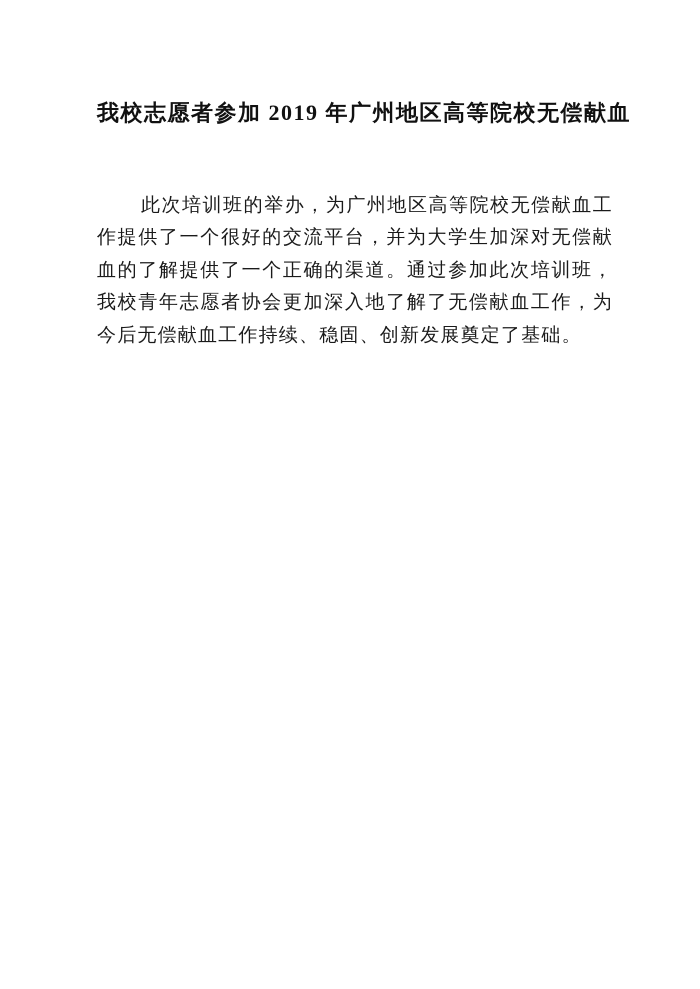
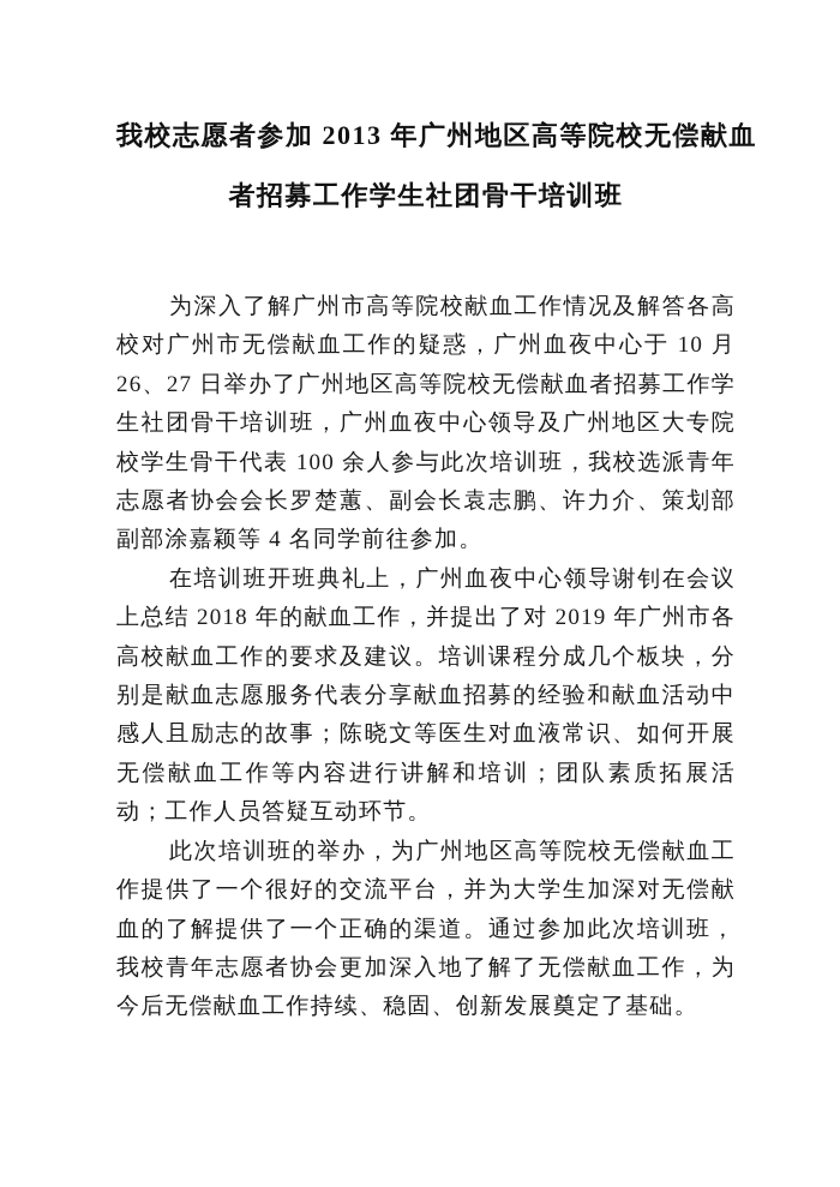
- 我校志愿者参加 2019 年广州地区高等院校无偿献血
+ 我校志愿者参加 2013 年广州地区高等院校无偿献血
+ 者招募工作学生社团骨干培训班
+ 为深入了解广州市高等院校献血工作情况及解答各高校对广州市无偿献血工作的疑惑，广州血夜中心于 10 月 26、27 日举办了广州地区高等院校无偿献血者招募工作学生社团骨干培训班，广州血夜中心领导及广州地区大专院校学生骨干代表 100 余人参与此次培训班，我校选派青年志愿者协会会长罗楚蕙、副会长袁志鹏、许力介、策划部副部涂嘉颖等 4 名同学前往参加。
+ 在培训班开班典礼上，广州血夜中心领导谢钊在会议上总结 2018 年的献血工作，并提出了对 2019 年广州市各高校献血工作的要求及建议。培训课程分成几个板块，分别是献血志愿服务代表分享献血招募的经验和献血活动中感人且励志的故事；陈晓文等医生对血液常识、如何开展无偿献血工作等内容进行讲解和培训；团队素质拓展活动；工作人员答疑互动环节。
  此次培训班的举办，为广州地区高等院校无偿献血工作提供了一个很好的交流平台，并为大学生加深对无偿献血的了解提供了一个正确的渠道。通过参加此次培训班，我校青年志愿者协会更加深入地了解了无偿献血工作，为今后无偿献血工作持续、稳固、创新发展奠定了基础。
